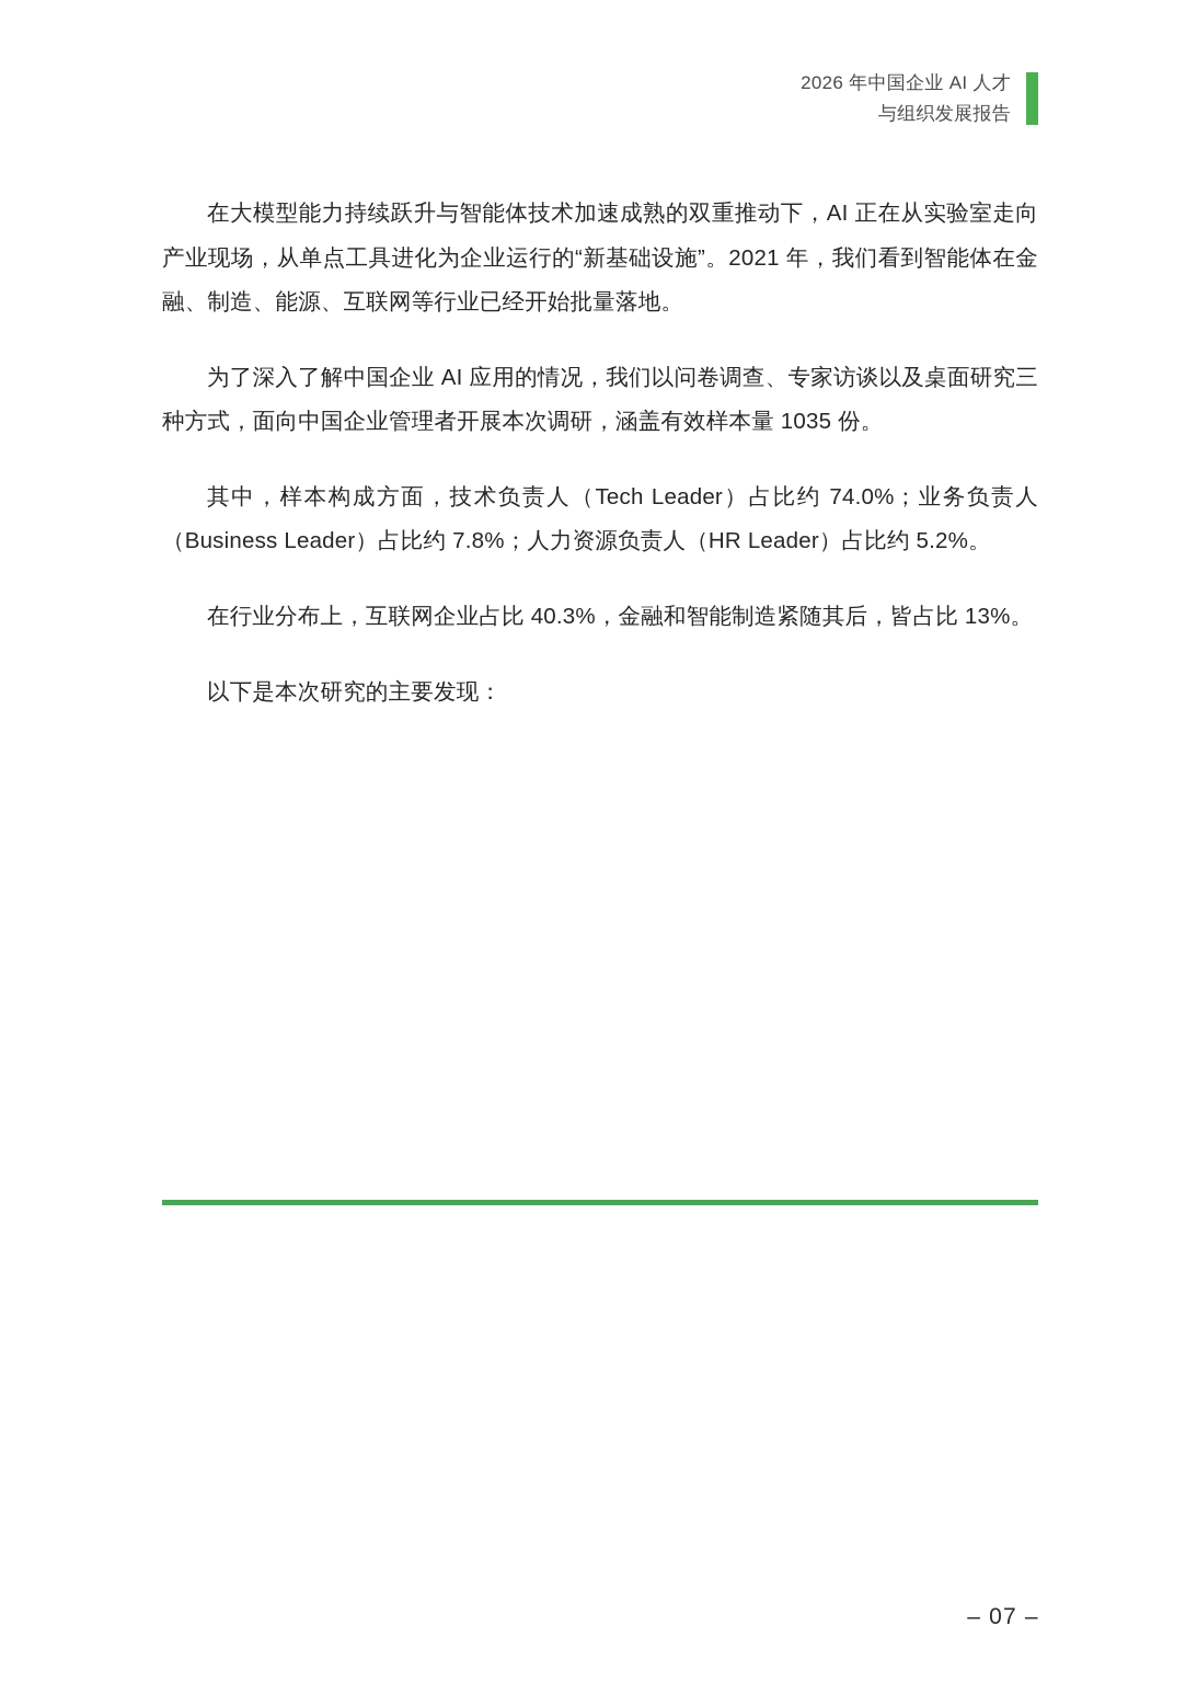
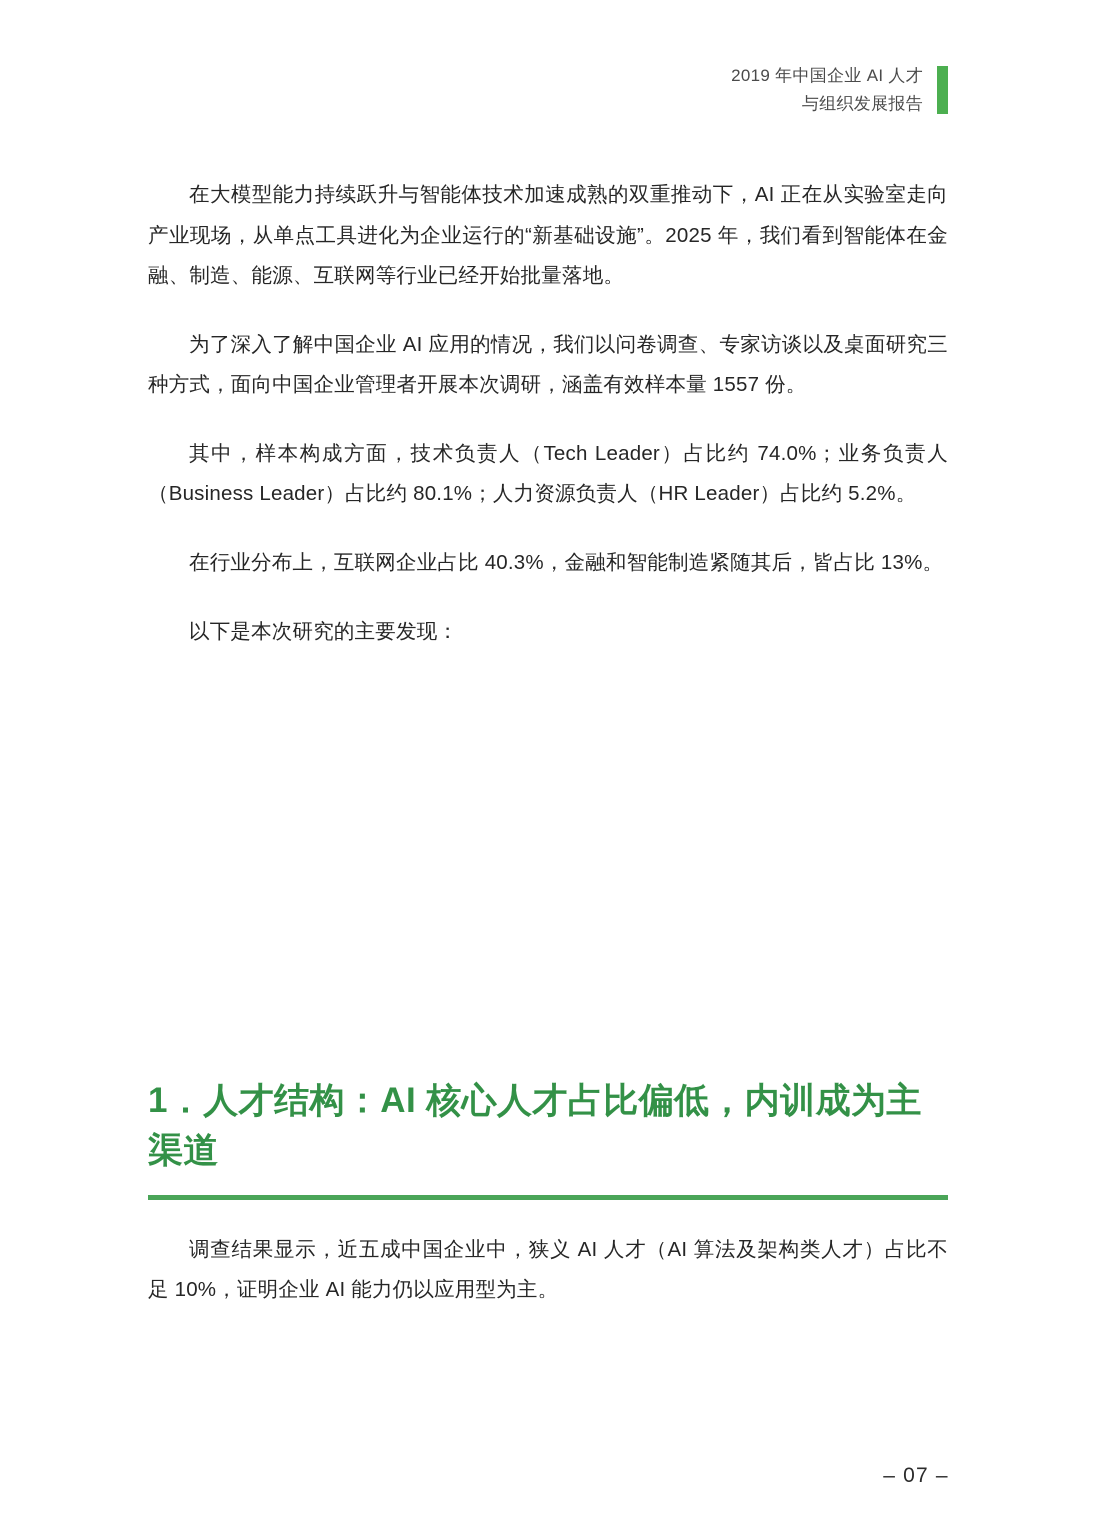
- 2026 年中国企业 AI 人才
+ 2019 年中国企业 AI 人才
  与组织发展报告
- 在大模型能力持续跃升与智能体技术加速成熟的双重推动下，AI 正在从实验室走向产业现场，从单点工具进化为企业运行的“新基础设施”。2021 年，我们看到智能体在金融、制造、能源、互联网等行业已经开始批量落地。
+ 在大模型能力持续跃升与智能体技术加速成熟的双重推动下，AI 正在从实验室走向产业现场，从单点工具进化为企业运行的“新基础设施”。2025 年，我们看到智能体在金融、制造、能源、互联网等行业已经开始批量落地。
- 为了深入了解中国企业 AI 应用的情况，我们以问卷调查、专家访谈以及桌面研究三种方式，面向中国企业管理者开展本次调研，涵盖有效样本量 1035 份。
+ 为了深入了解中国企业 AI 应用的情况，我们以问卷调查、专家访谈以及桌面研究三种方式，面向中国企业管理者开展本次调研，涵盖有效样本量 1557 份。
- 其中，样本构成方面，技术负责人（Tech Leader）占比约 74.0%；业务负责人（Business Leader）占比约 7.8%；人力资源负责人（HR Leader）占比约 5.2%。
+ 其中，样本构成方面，技术负责人（Tech Leader）占比约 74.0%；业务负责人（Business Leader）占比约 80.1%；人力资源负责人（HR Leader）占比约 5.2%。
  在行业分布上，互联网企业占比 40.3%，金融和智能制造紧随其后，皆占比 13%。
  以下是本次研究的主要发现：
+ 1．人才结构：AI 核心人才占比偏低，内训成为主渠道
+ 调查结果显示，近五成中国企业中，狭义 AI 人才（AI 算法及架构类人才）占比不足 10%，证明企业 AI 能力仍以应用型为主。
  – 07 –
